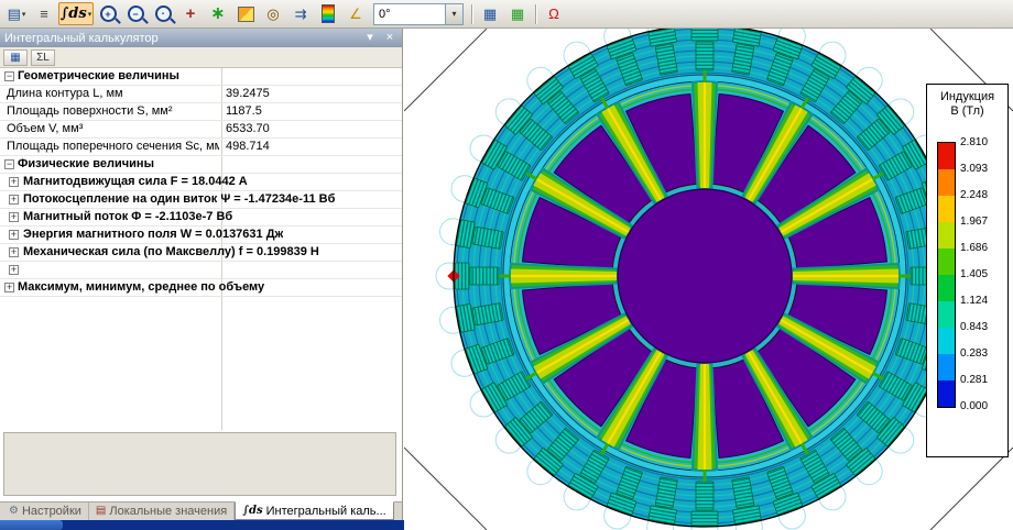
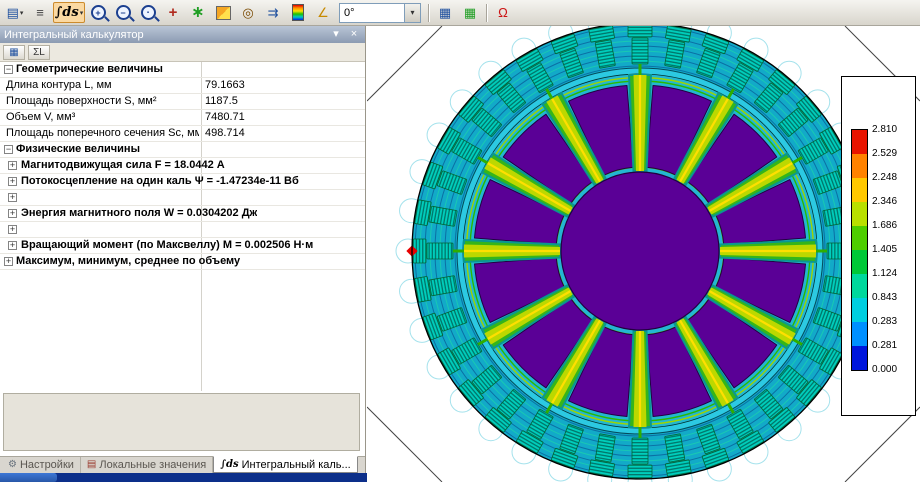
  ▤
  ≡
  ∫ds
  +
  −
  +
  ∗
  ◎
  ⇉
  ∠
  0°
  ▾
  ▦
  ▦
  Ω
  Интегральный калькулятор
  ▾
  ×
  ▦
  ΣL
  −
  Геометрические величины
  Длина контура L, мм
- 39.2475
+ 79.1663
  Площадь поверхности S, мм²
  1187.5
  Объем V, мм³
- 6533.70
+ 7480.71
  Площадь поперечного сечения Sс, мм
  498.714
  −
  Физические величины
  +
  Магнитодвижущая сила F = 18.0442 А
  +
- Потокосцепление на один виток Ψ = -1.47234e-11 Вб
+ Потокосцепление на один каль Ψ = -1.47234e-11 Вб
  +
- Магнитный поток Φ = -2.1103e-7 Вб
  +
- Энергия магнитного поля W = 0.0137631 Дж
+ Энергия магнитного поля W = 0.0304202 Дж
  +
- Механическая сила (по Максвеллу) f = 0.199839 Н
  +
+ Вращающий момент (по Максвеллу) M = 0.002506 Н·м
  +
  Максимум, минимум, среднее по объему
  ⚙
  Настройки
  ▤
  Локальные значения
  ∫ds
  Интегральный каль...
- Индукция
- В (Тл)
  2.810
- 3.093
+ 2.529
  2.248
- 1.967
+ 2.346
  1.686
  1.405
  1.124
  0.843
  0.283
  0.281
  0.000
